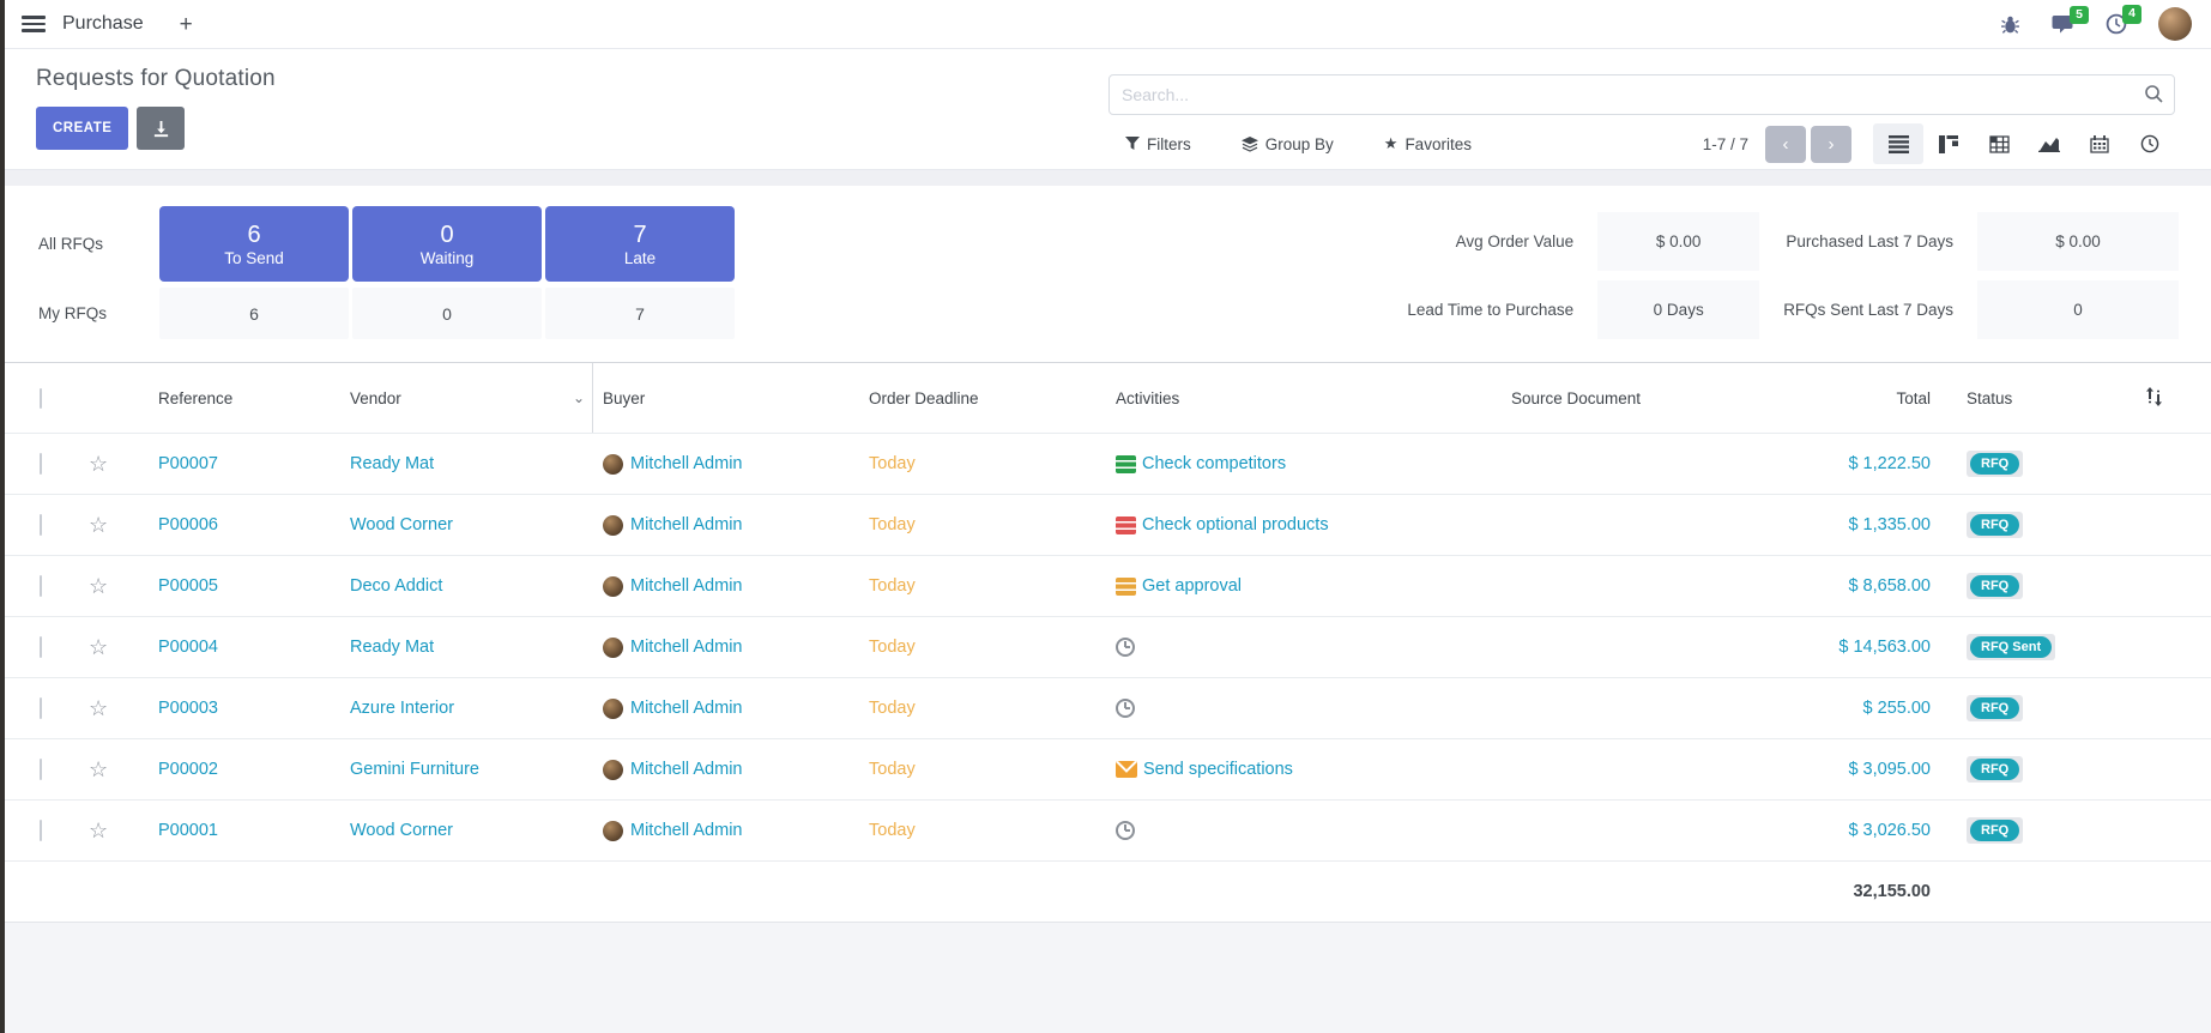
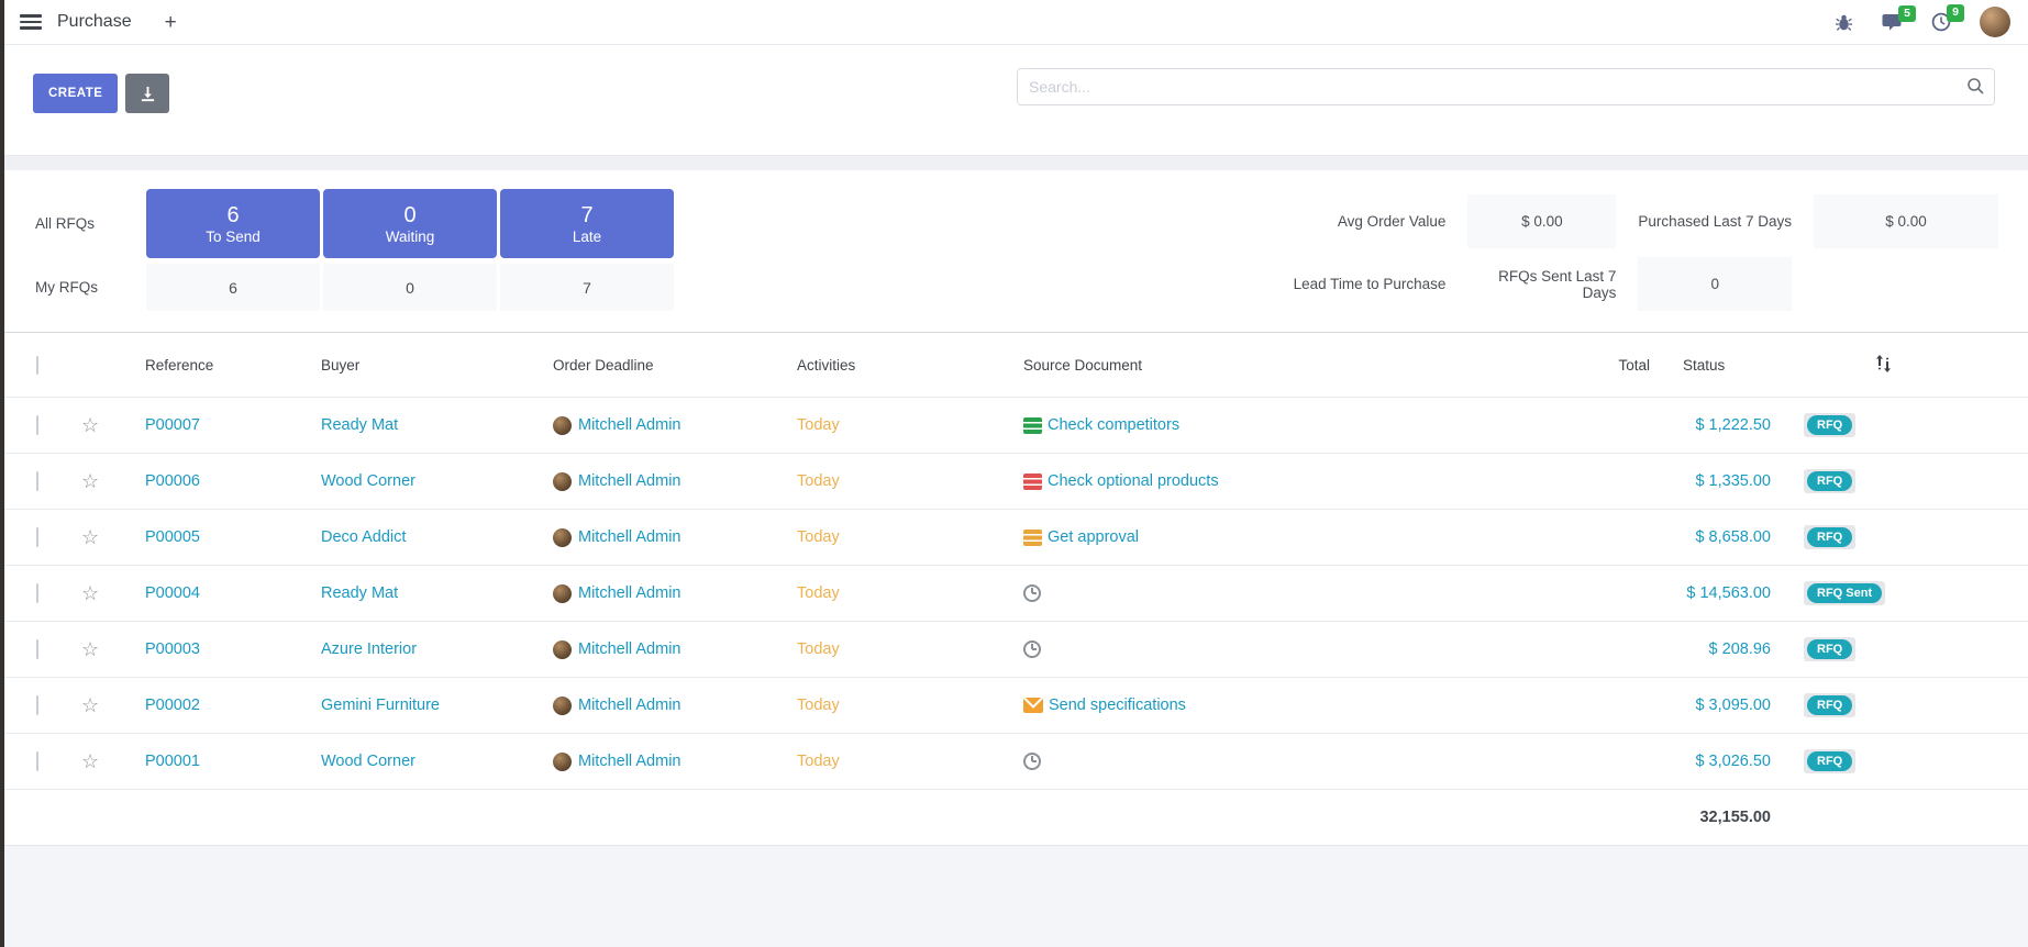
  Purchase
  +
  5
- 4
+ 9
- Requests for Quotation
  CREATE
  Search...
- Filters
- Group By
- ★
- Favorites
- 1-7 / 7
- ‹
- ›
  All RFQs
  6
  To Send
  0
  Waiting
  7
  Late
  My RFQs
  6
  0
  7
  Avg Order Value
  $ 0.00
  Purchased Last 7 Days
  $ 0.00
  Lead Time to Purchase
- 0 Days
  RFQs Sent Last 7 Days
  0
  Reference
- Vendor
- ⌄
  Buyer
  Order Deadline
  Activities
  Source Document
  Total
  Status
  ☆
  P00007
  Ready Mat
  Mitchell Admin
  Today
  Check competitors
  $ 1,222.50
  RFQ
  ☆
  P00006
  Wood Corner
  Mitchell Admin
  Today
  Check optional products
  $ 1,335.00
  RFQ
  ☆
  P00005
  Deco Addict
  Mitchell Admin
  Today
  Get approval
  $ 8,658.00
  RFQ
  ☆
  P00004
  Ready Mat
  Mitchell Admin
  Today
  $ 14,563.00
  RFQ Sent
  ☆
  P00003
  Azure Interior
  Mitchell Admin
  Today
- $ 255.00
+ $ 208.96
  RFQ
  ☆
  P00002
  Gemini Furniture
  Mitchell Admin
  Today
  Send specifications
  $ 3,095.00
  RFQ
  ☆
  P00001
  Wood Corner
  Mitchell Admin
  Today
  $ 3,026.50
  RFQ
  32,155.00
